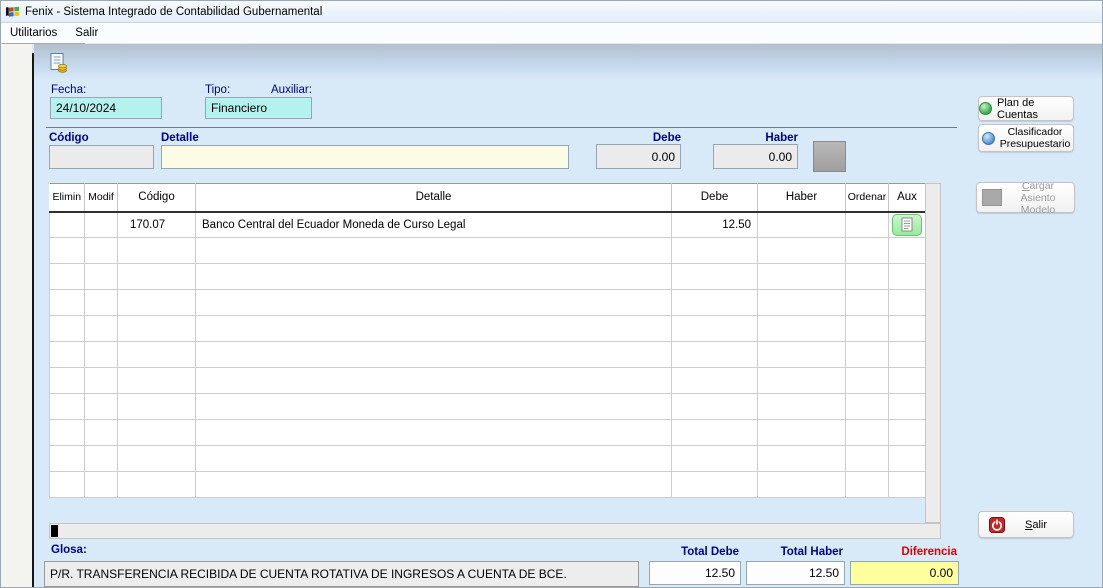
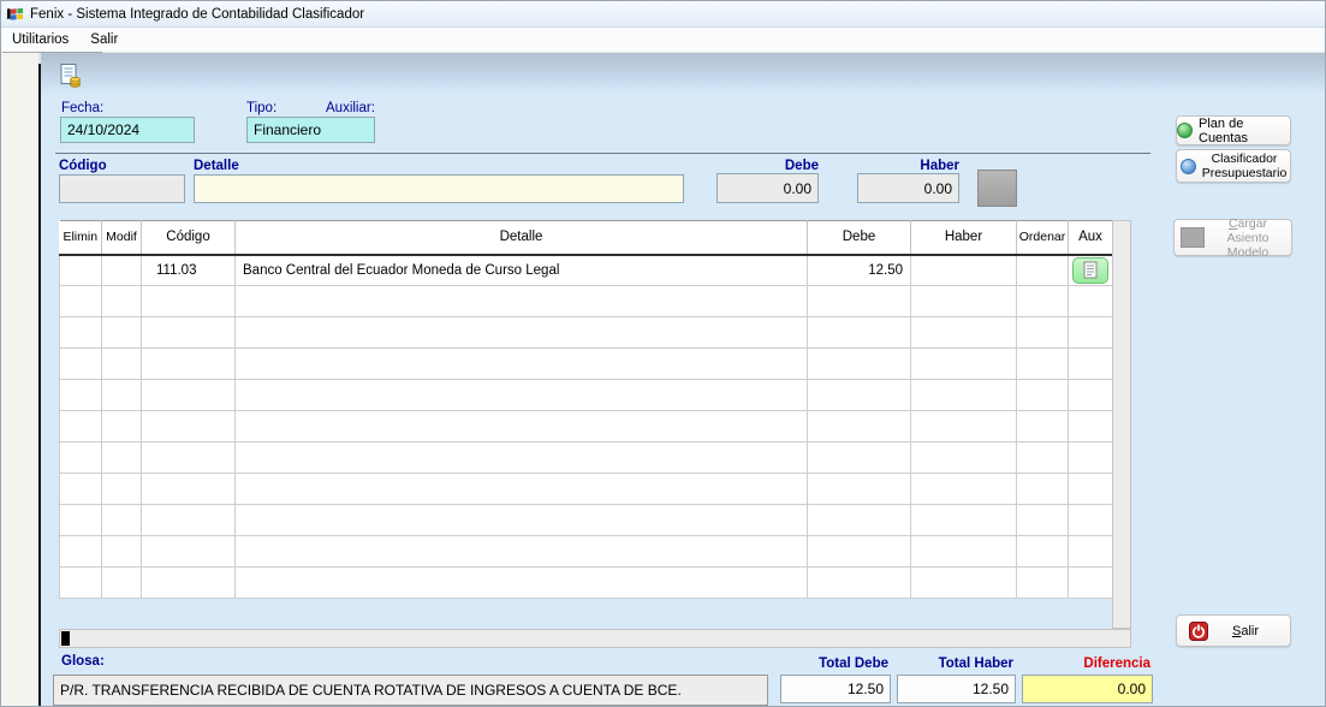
- Fenix - Sistema Integrado de Contabilidad Gubernamental
+ Fenix - Sistema Integrado de Contabilidad Clasificador
  Utilitarios
  Salir
  Fecha:
  24/10/2024
  Tipo:
  Financiero
  Auxiliar:
  Código
  Detalle
  Debe
  0.00
  Haber
  0.00
  Elimin	Modif	Código	Detalle	Debe	Haber	Ordenar	Aux
- 		170.07	Banco Central del Ecuador Moneda de Curso Legal	12.50
+ 		111.03	Banco Central del Ecuador Moneda de Curso Legal	12.50
  Plan de Cuentas
  Clasificador
  Presupuestario
  Cargar Asiento Modelo
  Salir
  Glosa:
  P/R. TRANSFERENCIA RECIBIDA DE CUENTA ROTATIVA DE INGRESOS A CUENTA DE BCE.
  Total Debe
  12.50
  Total Haber
  12.50
  Diferencia
  0.00
